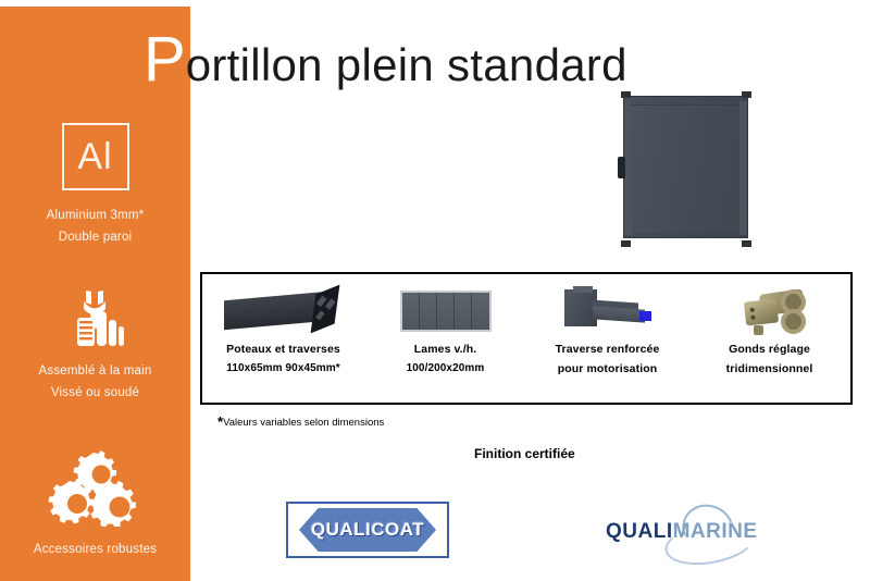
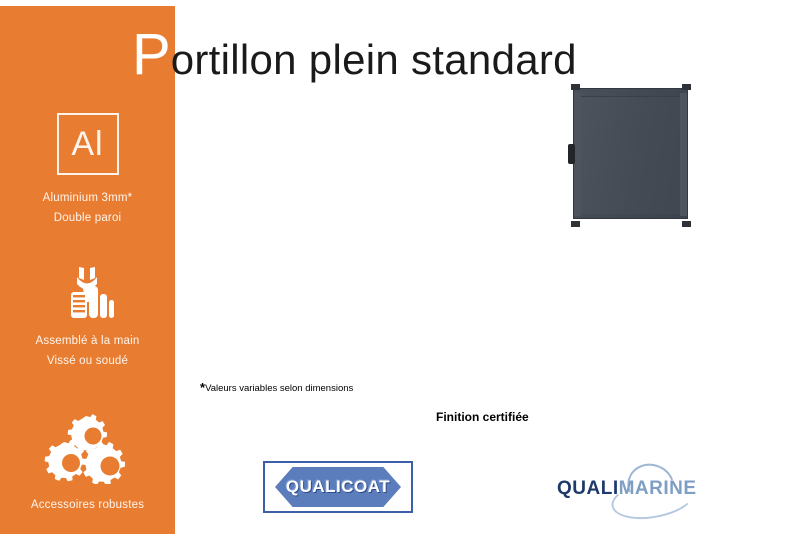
  Al
  Aluminium 3mm*
  Double paroi
  Assemblé à la main
  Vissé ou soudé
  Accessoires robustes
  Portillon plein standard
- Poteaux et traverses
- 110x65mm 90x45mm*
- Lames v./h.
- 100/200x20mm
- Traverse renforcée
- pour motorisation
- Gonds réglage
- tridimensionnel
  *Valeurs variables selon dimensions
  Finition certifiée
  QUALICOAT
  QUALIMARINE
